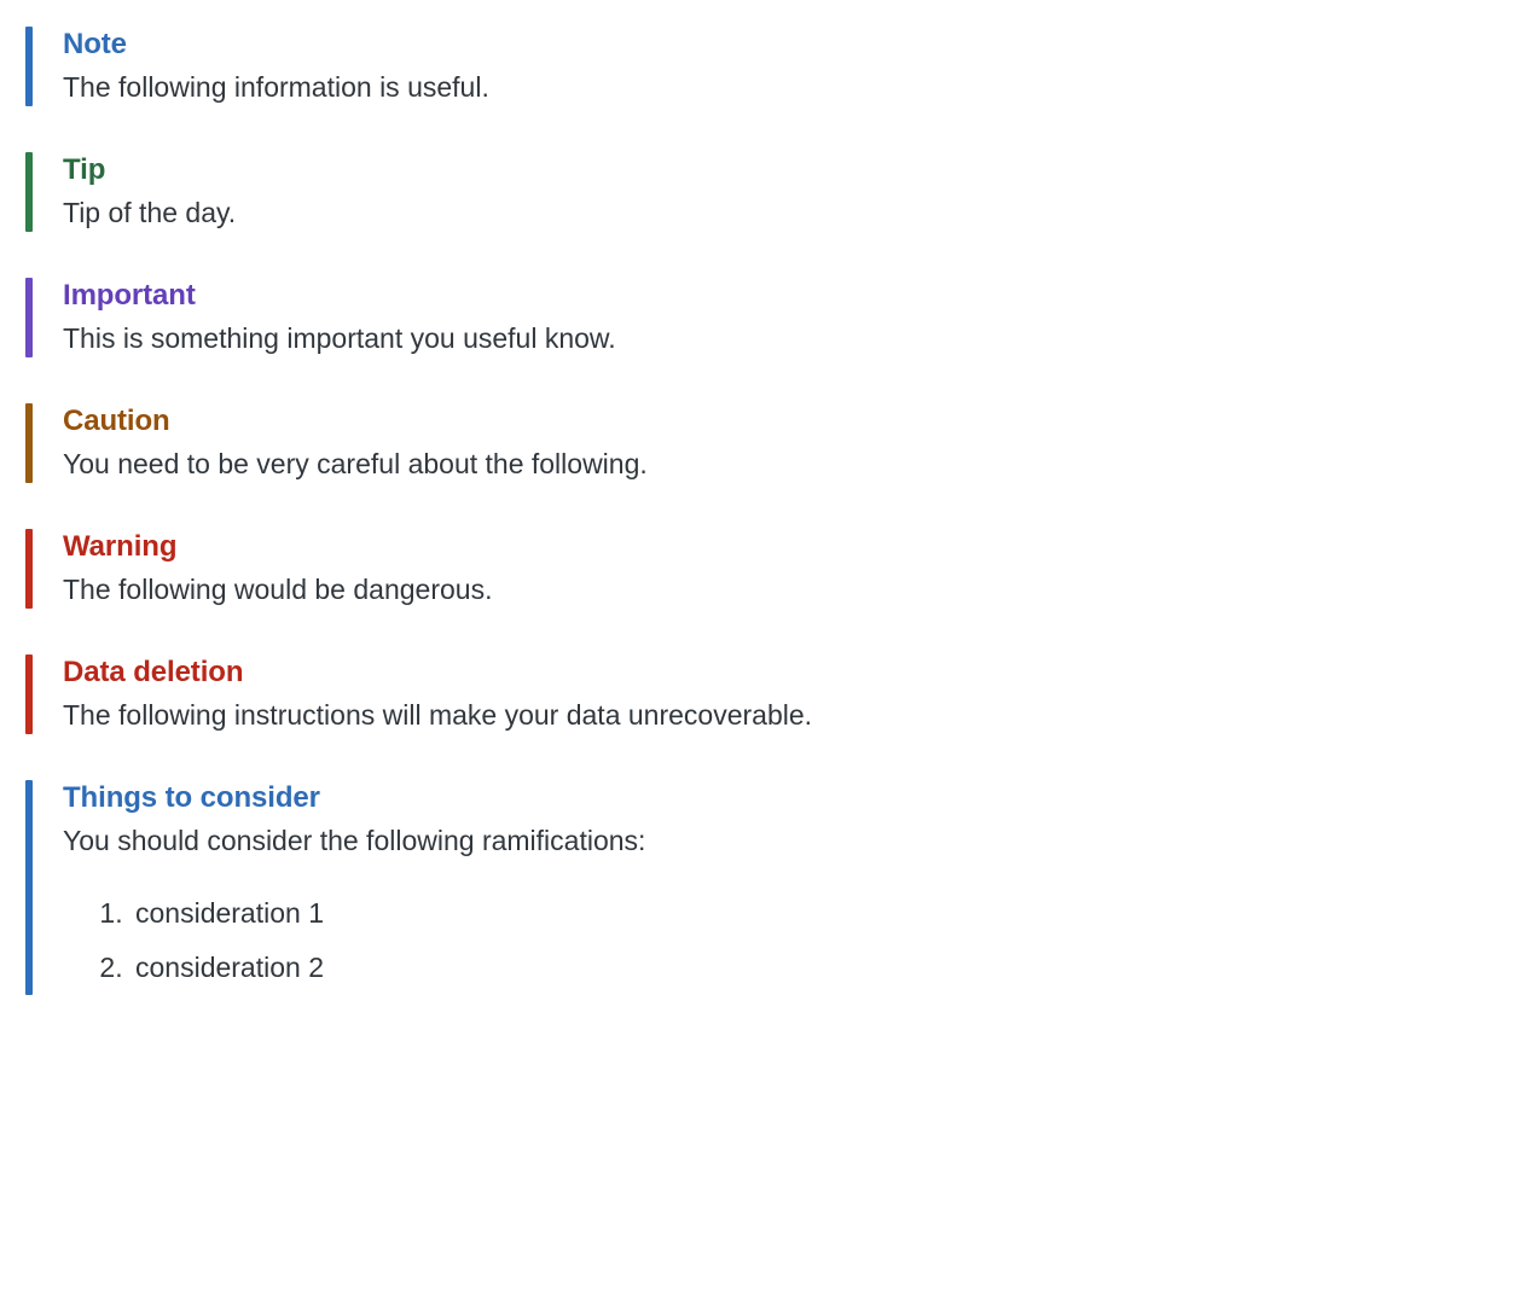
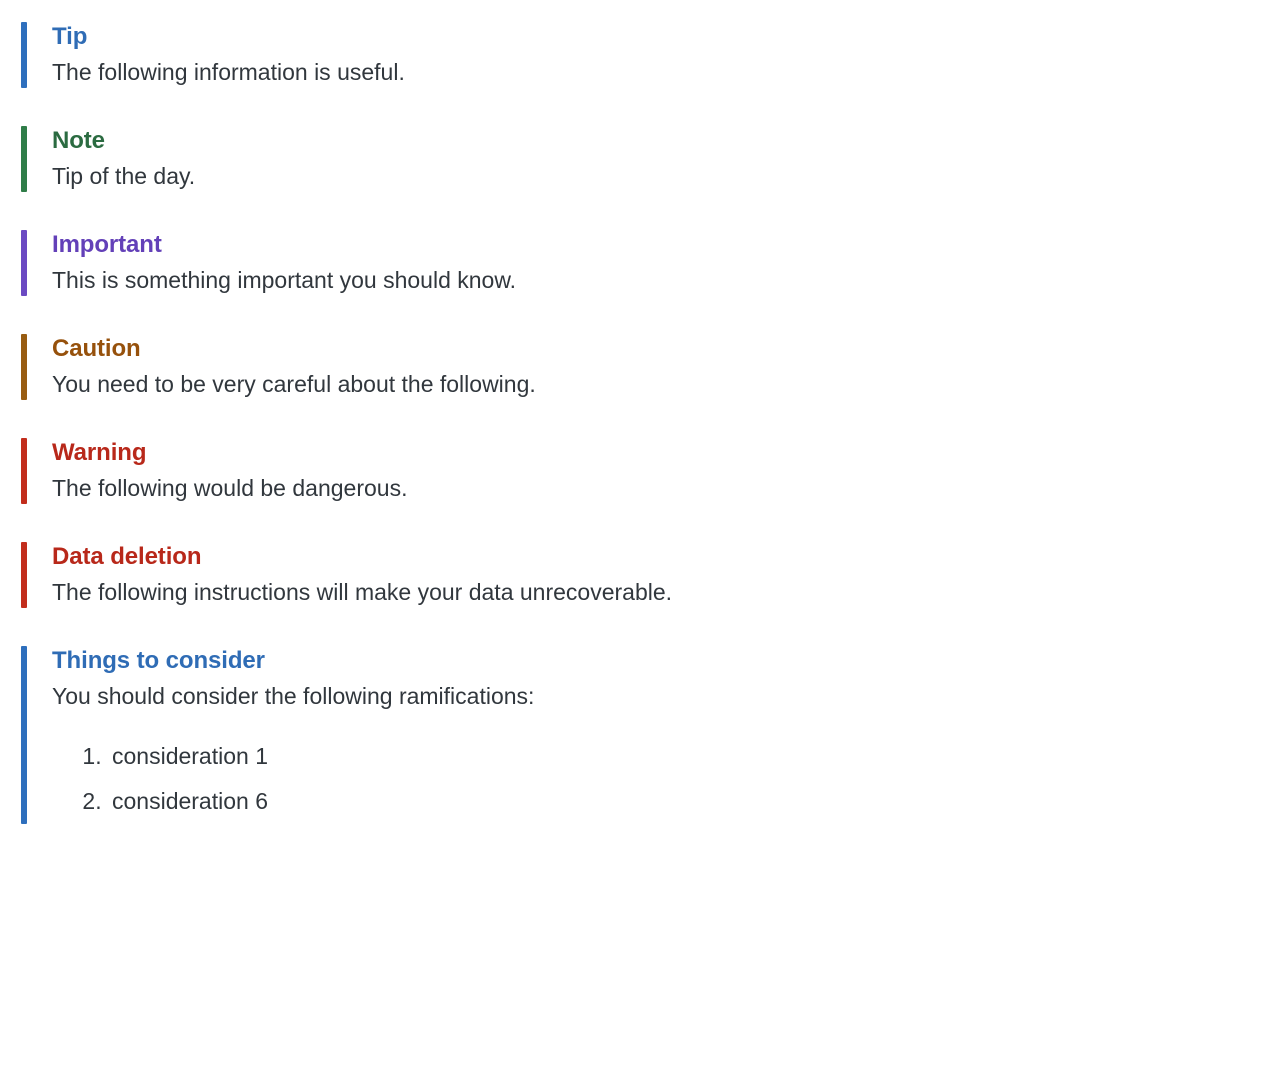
- Note
+ Tip
  The following information is useful.
- Tip
+ Note
  Tip of the day.
  Important
- This is something important you useful know.
+ This is something important you should know.
  Caution
  You need to be very careful about the following.
  Warning
  The following would be dangerous.
  Data deletion
  The following instructions will make your data unrecoverable.
  Things to consider
  You should consider the following ramifications:
  consideration 1
- consideration 2
+ consideration 6
